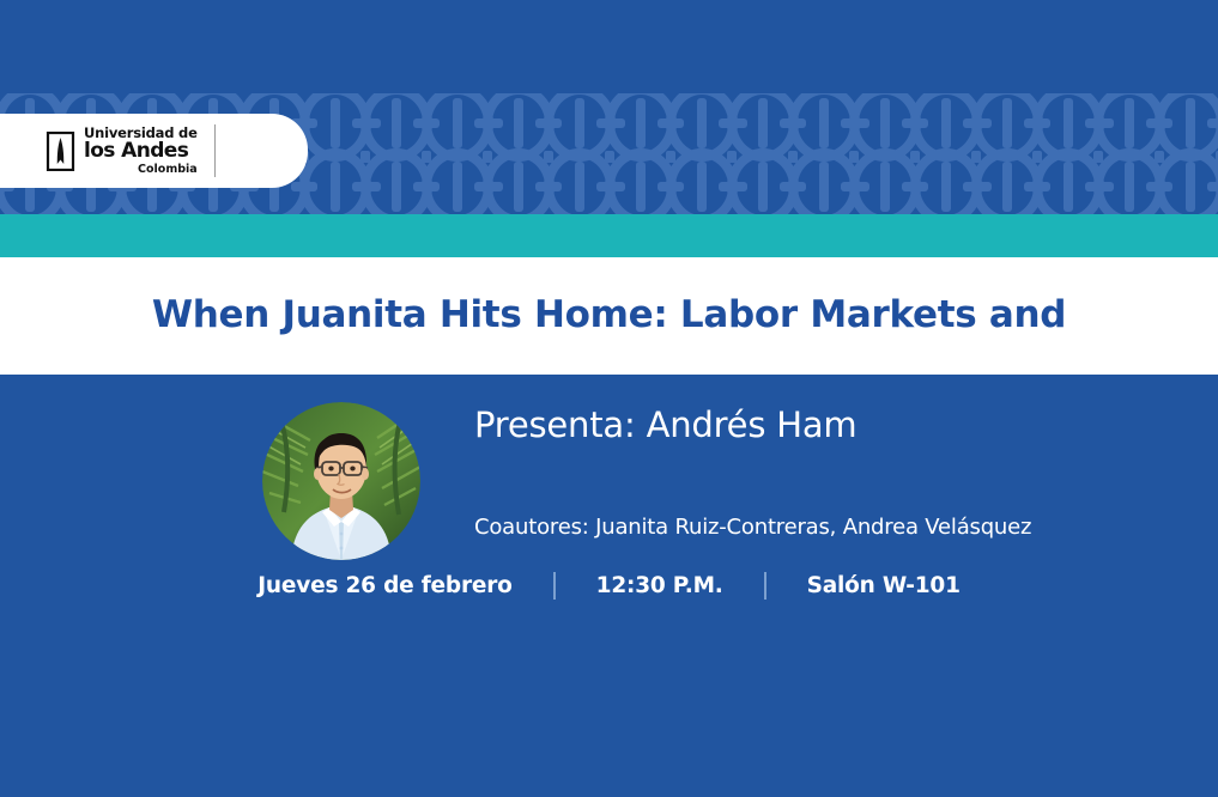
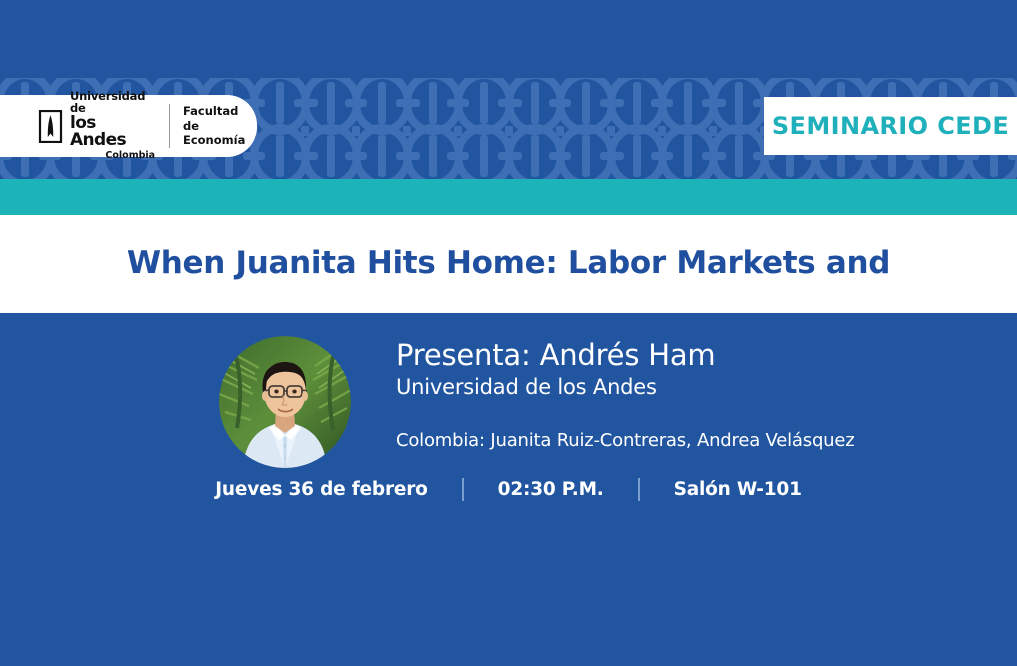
  Universidad de
  los Andes
  Colombia
+ Facultad
+ de Economía
+ SEMINARIO CEDE
  When Juanita Hits Home: Labor Markets and
  Presenta: Andrés Ham
+ Universidad de los Andes
- Coautores: Juanita Ruiz-Contreras, Andrea Velásquez
+ Colombia: Juanita Ruiz-Contreras, Andrea Velásquez
- Jueves 26 de febrero
+ Jueves 36 de febrero
- 12:30 P.M.
+ 02:30 P.M.
  Salón W-101
